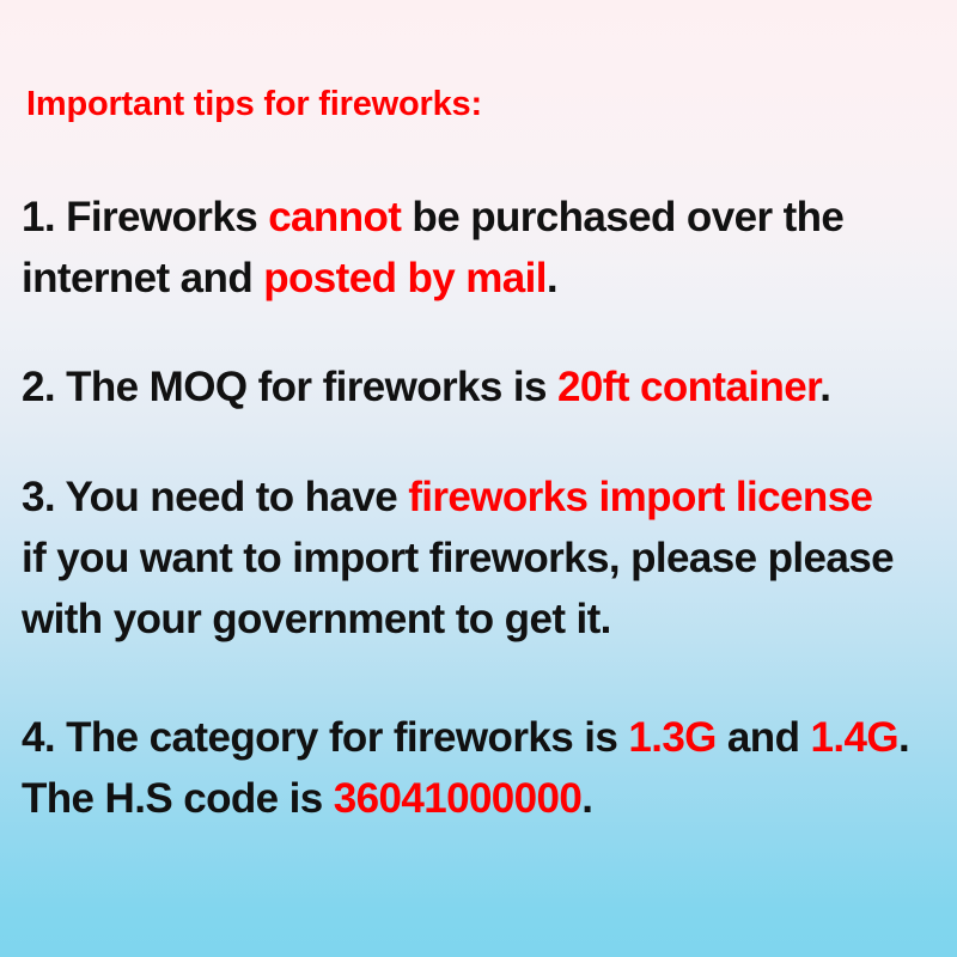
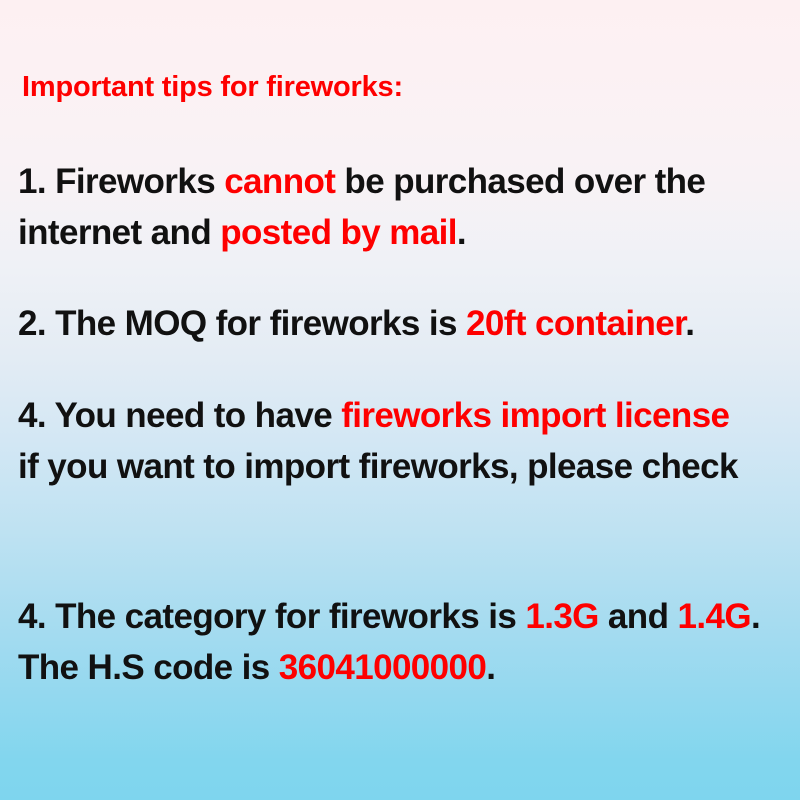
  Important tips for fireworks:
  1. Fireworks cannot be purchased over the
  internet and posted by mail.
  2. The MOQ for fireworks is 20ft container.
- 3. You need to have fireworks import license
+ 4. You need to have fireworks import license
- if you want to import fireworks, please please
+ if you want to import fireworks, please check
- with your government to get it.
  4. The category for fireworks is 1.3G and 1.4G.
  The H.S code is 36041000000.
